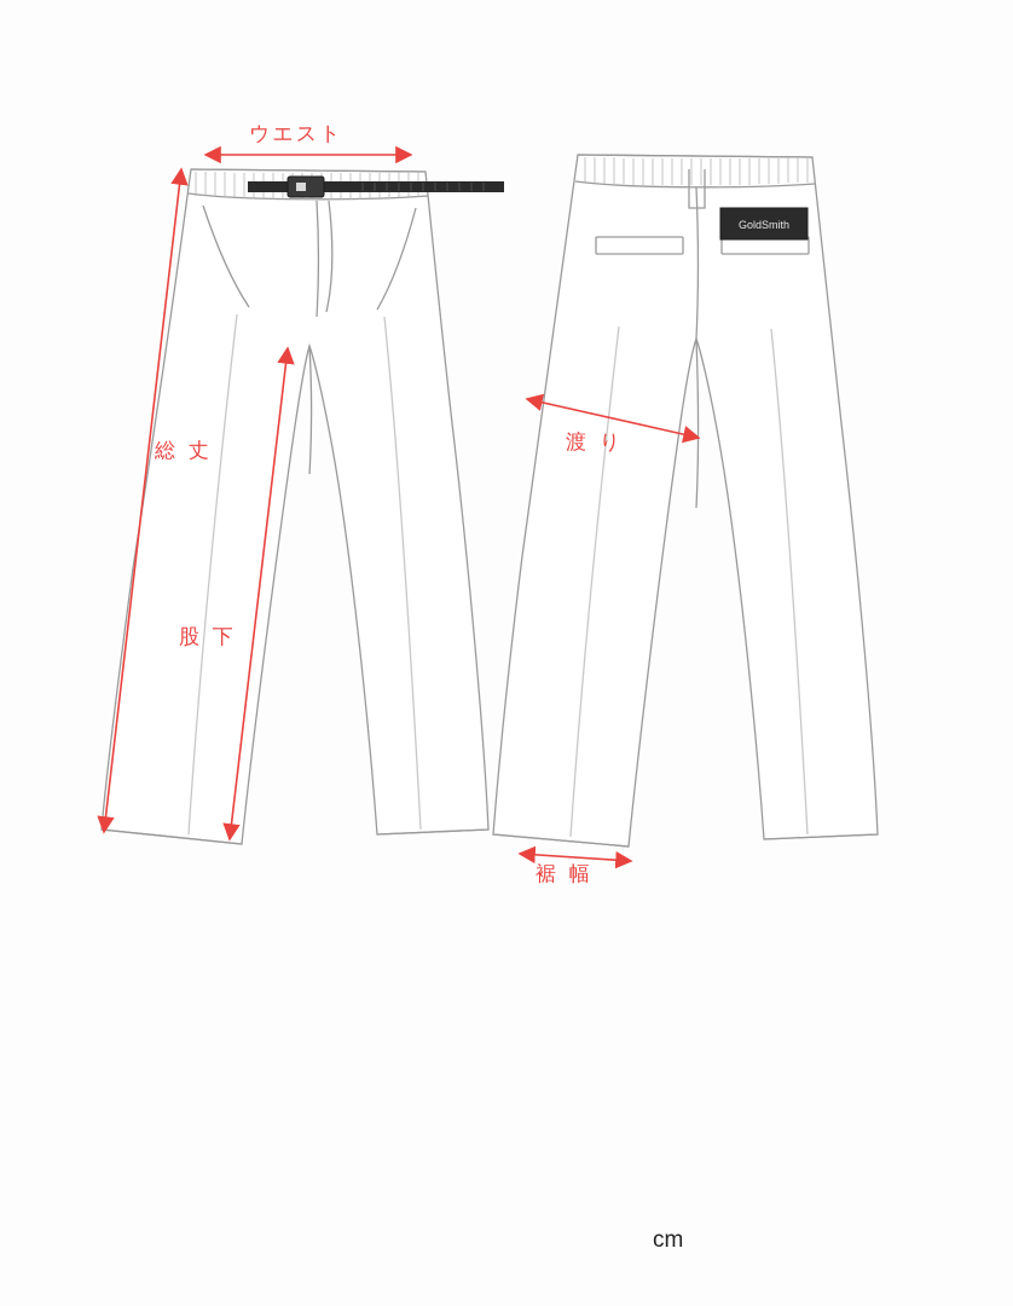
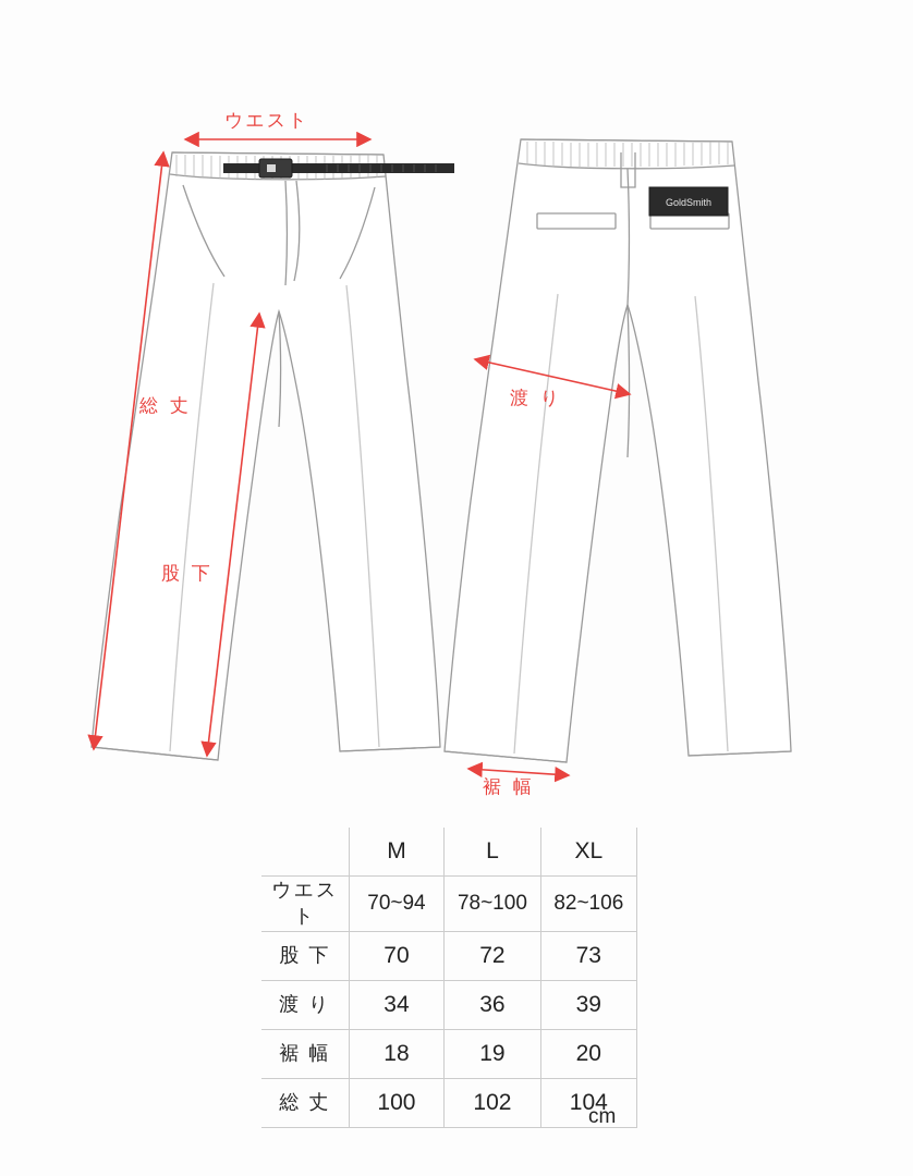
  GoldSmith
  ウエスト
  総 丈
  股 下
  渡 り
  裾 幅
+ 	M	L	XL
+ ウエスト	70~94	78~100	82~106
+ 股 下	70	72	73
+ 渡 り	34	36	39
+ 裾 幅	18	19	20
+ 総 丈	100	102	104
  cm
